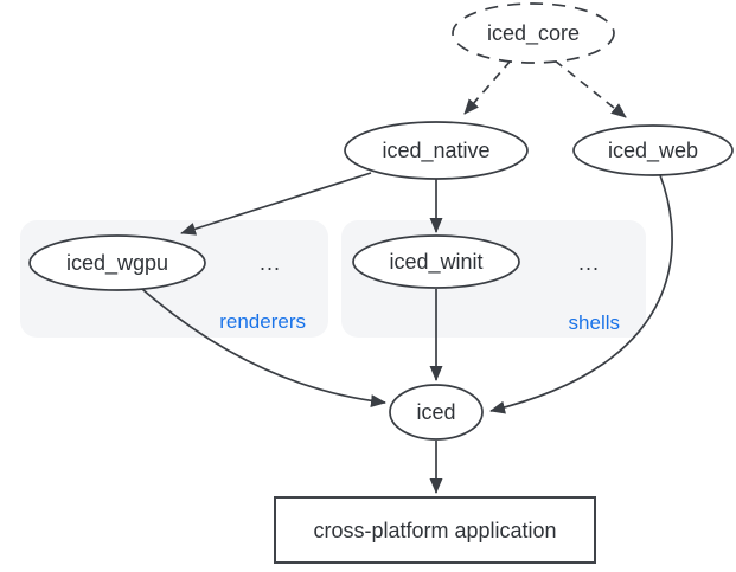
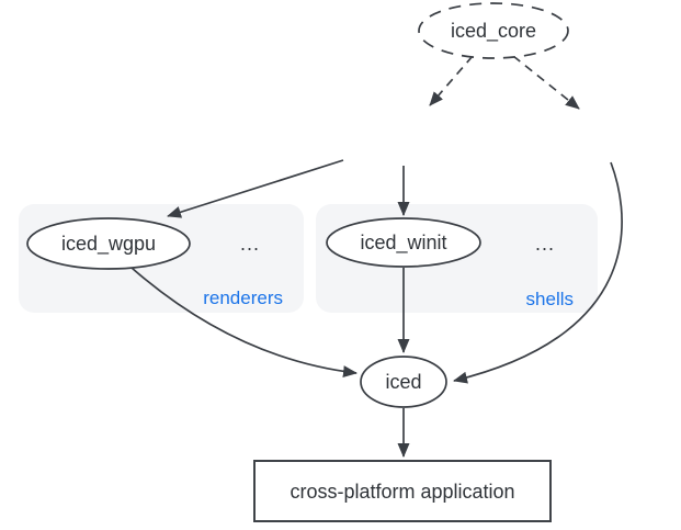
  ...
  renderers
  ...
  shells
  iced_core
- iced_native
- iced_web
  iced_wgpu
  iced_winit
  iced
  cross-platform application
